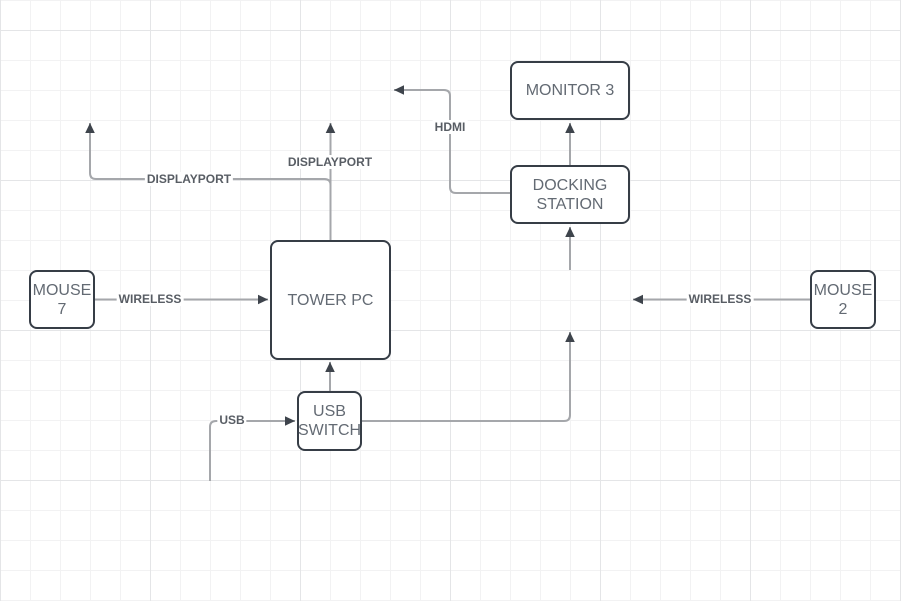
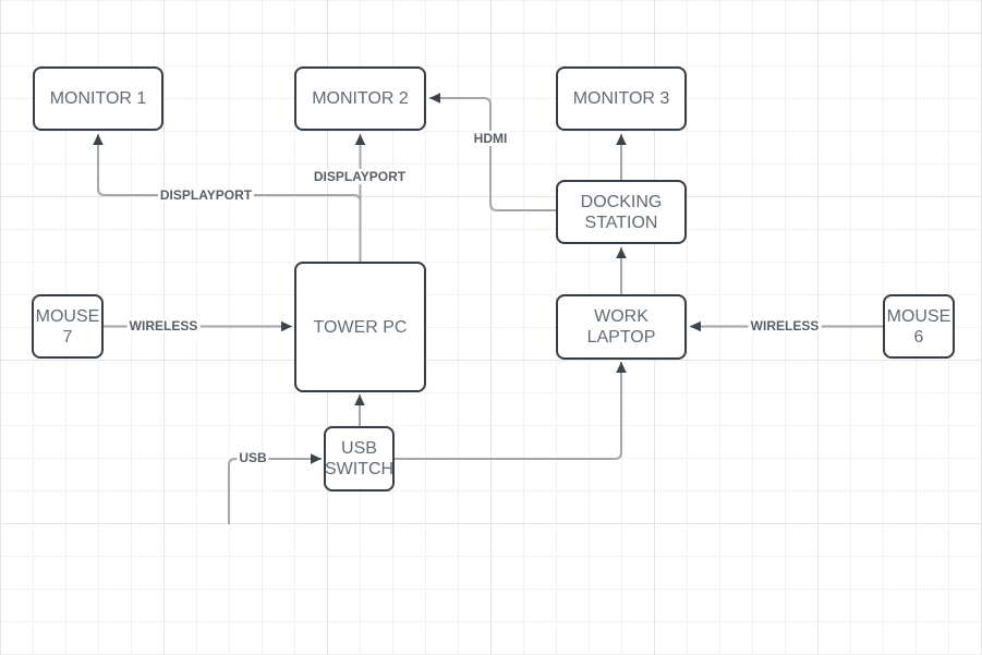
+ MONITOR 1
+ MONITOR 2
  MONITOR 3
  DOCKING
  STATION
  TOWER PC
+ WORK
+ LAPTOP
  MOUSE
  7
  MOUSE
- 2
+ 6
  USB
  SWITCH
  DISPLAYPORT
  DISPLAYPORT
  HDMI
  WIRELESS
  WIRELESS
  USB
